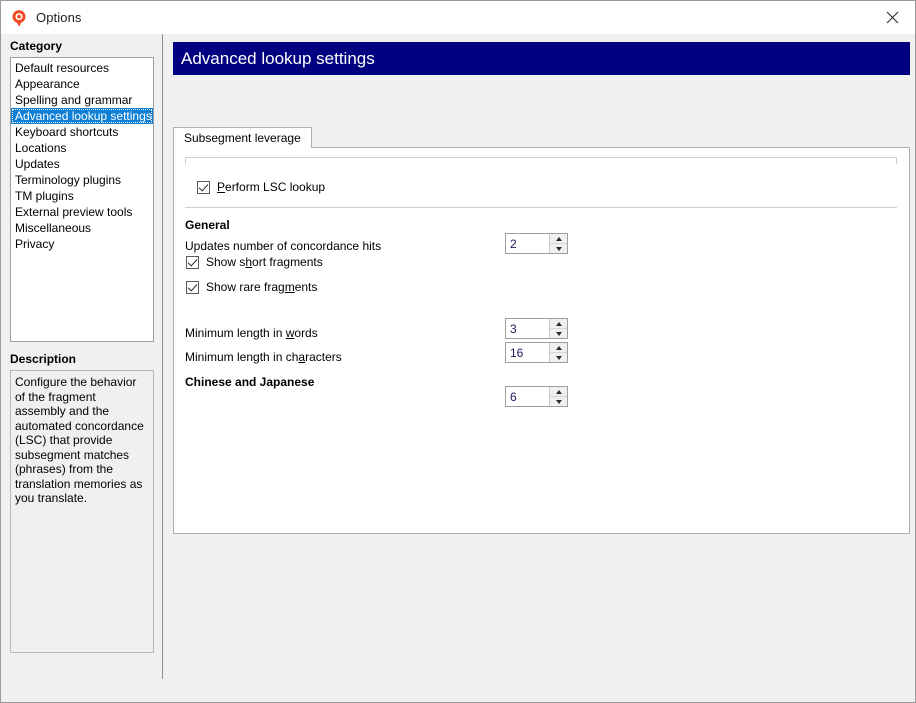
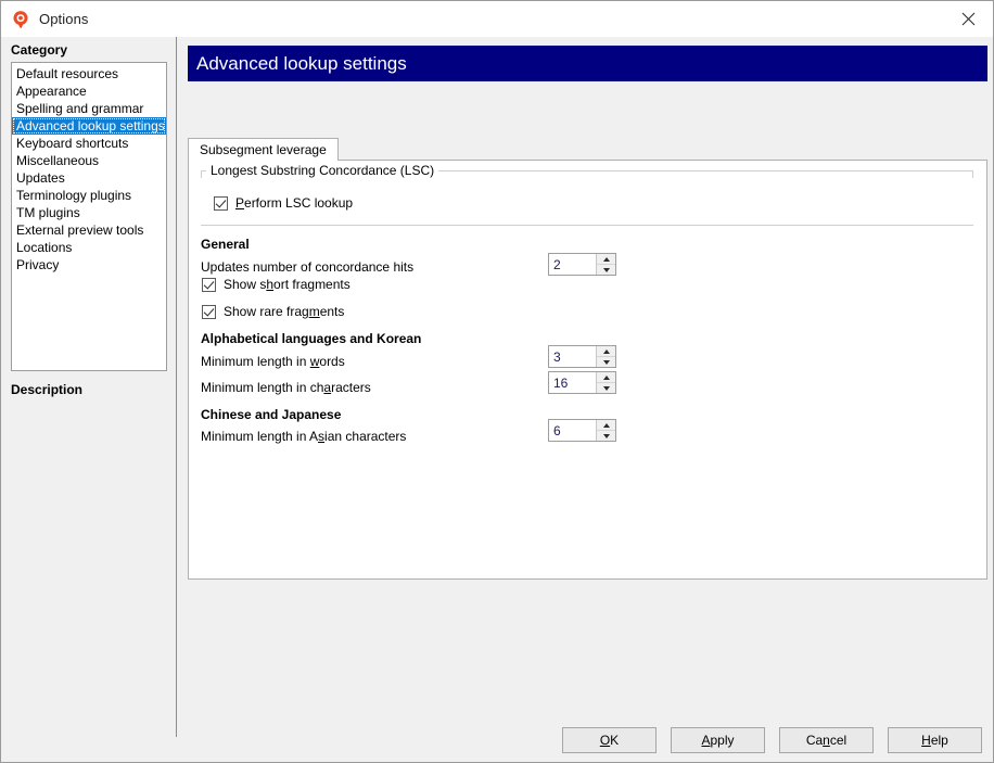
  Options
  Category
  Default resources
  Appearance
  Spelling and grammar
  Advanced lookup settings
  Keyboard shortcuts
- Locations
+ Miscellaneous
  Updates
  Terminology plugins
  TM plugins
  External preview tools
- Miscellaneous
+ Locations
  Privacy
  Description
- Configure the behavior of the fragment assembly and the automated concordance (LSC) that provide subsegment matches (phrases) from the translation memories as you translate.
  Advanced lookup settings
  Subsegment leverage
+ Longest Substring Concordance (LSC)
  Perform LSC lookup
  General
  Updates number of concordance hits
  2
  Show short fragments
  Show rare fragments
+ Alphabetical languages and Korean
  Minimum length in words
  3
  Minimum length in characters
  16
  Chinese and Japanese
+ Minimum length in Asian characters
  6
+ O
+ K
+ A
+ pply
+ Ca
+ n
+ cel
+ H
+ elp
